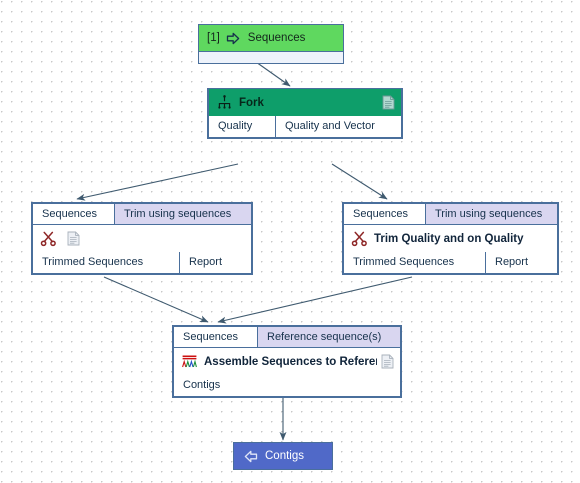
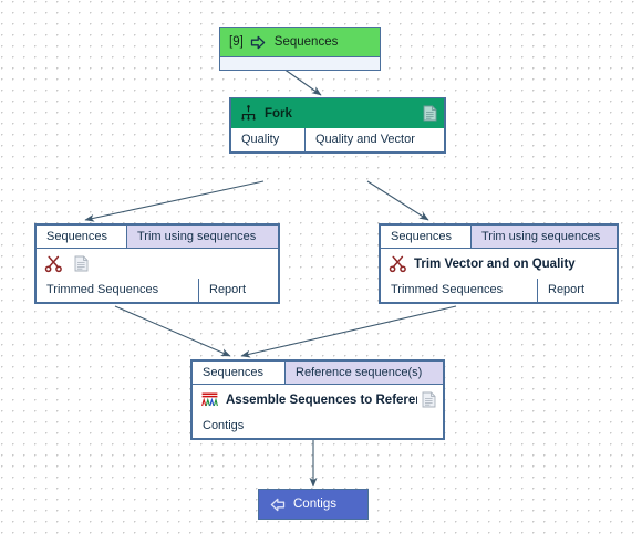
- [1]
+ [9]
  Sequences
  Fork
  Quality
  Quality and Vector
  Sequences
  Trim using sequences
  Trimmed Sequences
  Report
  Sequences
  Trim using sequences
- Trim Quality and on Quality
+ Trim Vector and on Quality
  Trimmed Sequences
  Report
  Sequences
  Reference sequence(s)
  Assemble Sequences to Refere
  Contigs
  Contigs
